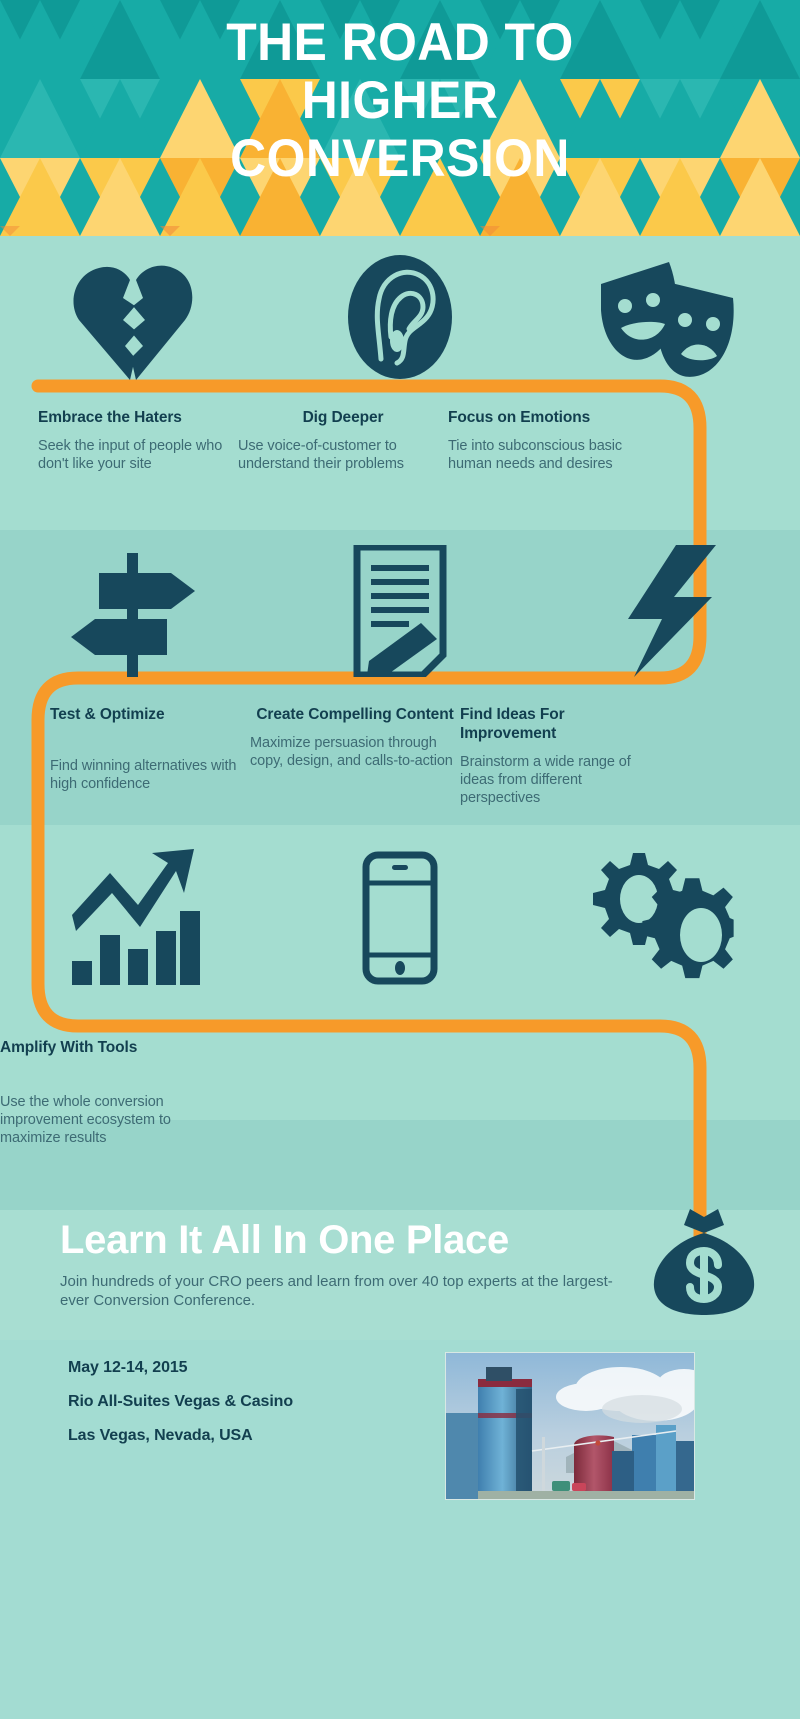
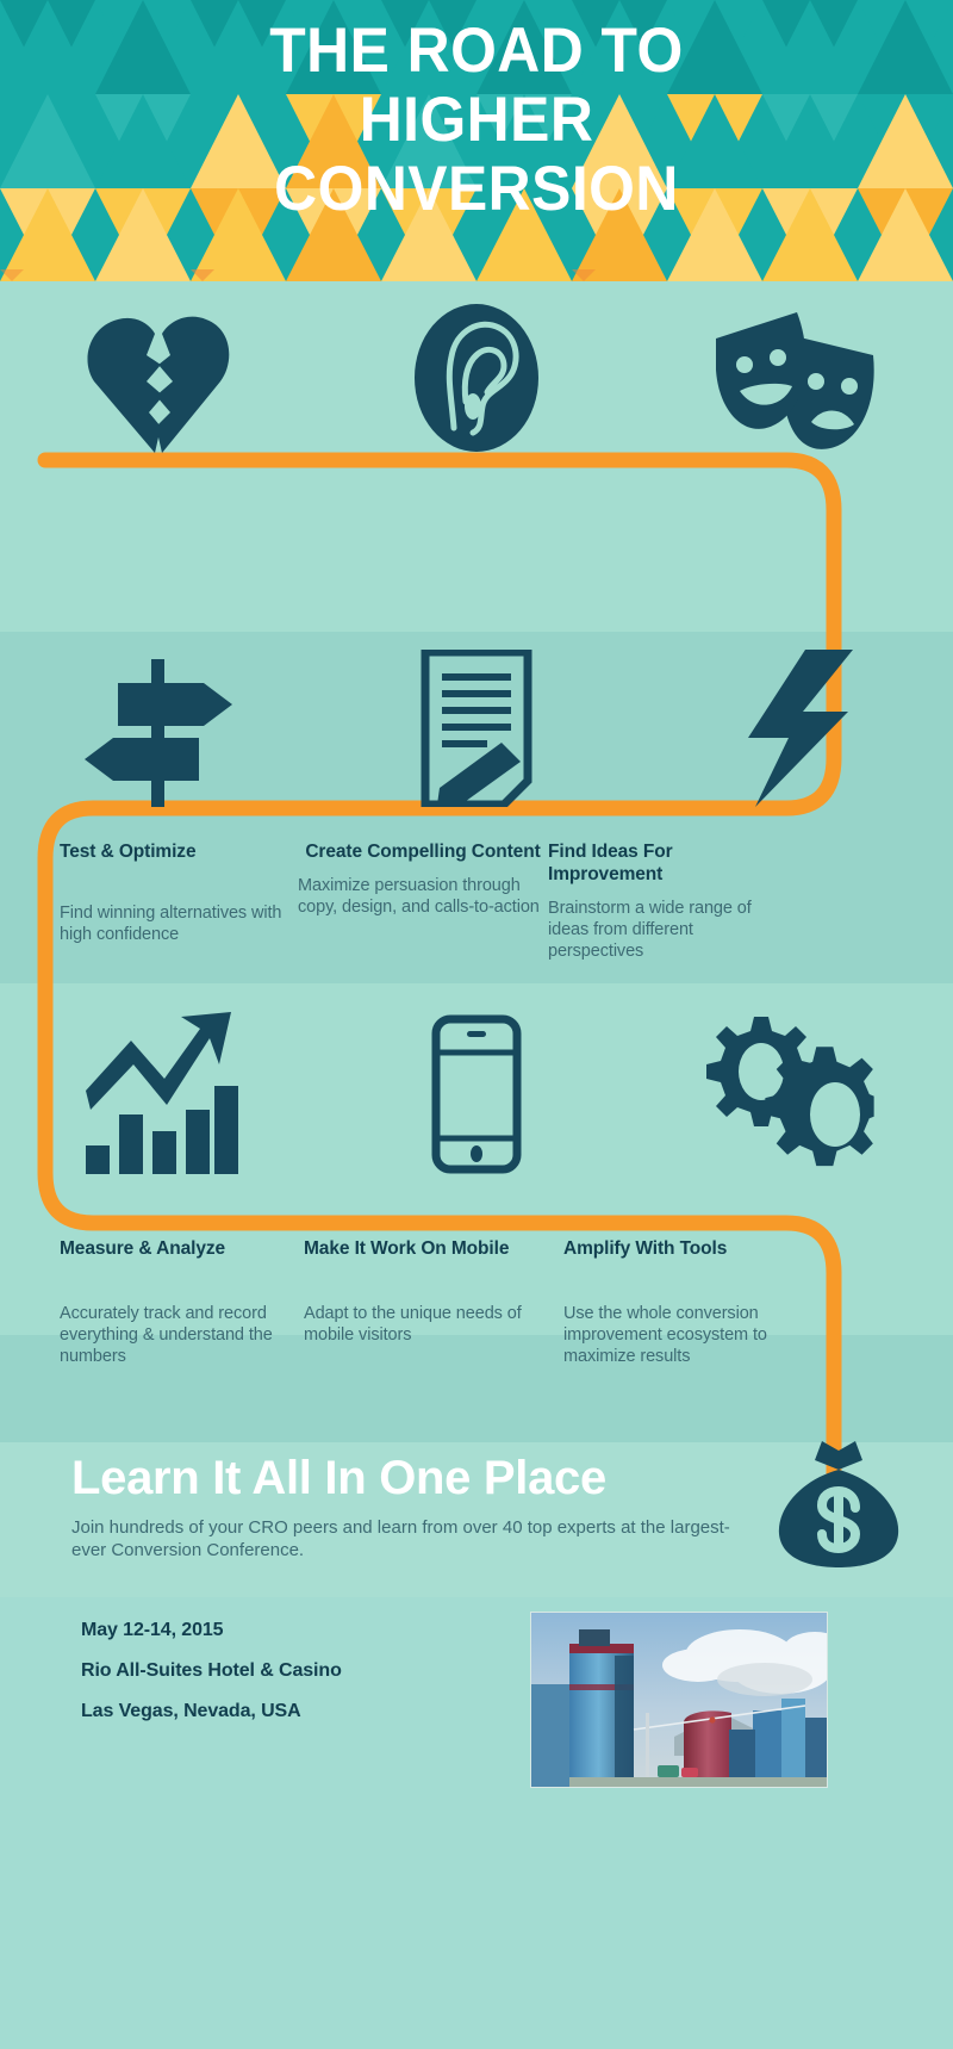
  THE ROAD TO
  HIGHER
  CONVERSION
- Embrace the Haters
- Seek the input of people who don't like your site
- Dig Deeper
- Use voice-of-customer to understand their problems
- Focus on Emotions
- Tie into subconscious basic human needs and desires
  Test & Optimize
  Find winning alternatives with high confidence
  Create Compelling Content
  Maximize persuasion through copy, design, and calls-to-action
  Find Ideas For Improvement
  Brainstorm a wide range of ideas from different perspectives
+ Measure & Analyze
+ Accurately track and record everything & understand the numbers
+ Make It Work On Mobile
+ Adapt to the unique needs of mobile visitors
  Amplify With Tools
  Use the whole conversion improvement ecosystem to maximize results
  Learn It All In One Place
  Join hundreds of your CRO peers and learn from over 40 top experts at the largest-ever Conversion Conference.
  May 12-14, 2015
- Rio All-Suites Vegas & Casino
+ Rio All-Suites Hotel & Casino
  Las Vegas, Nevada, USA
